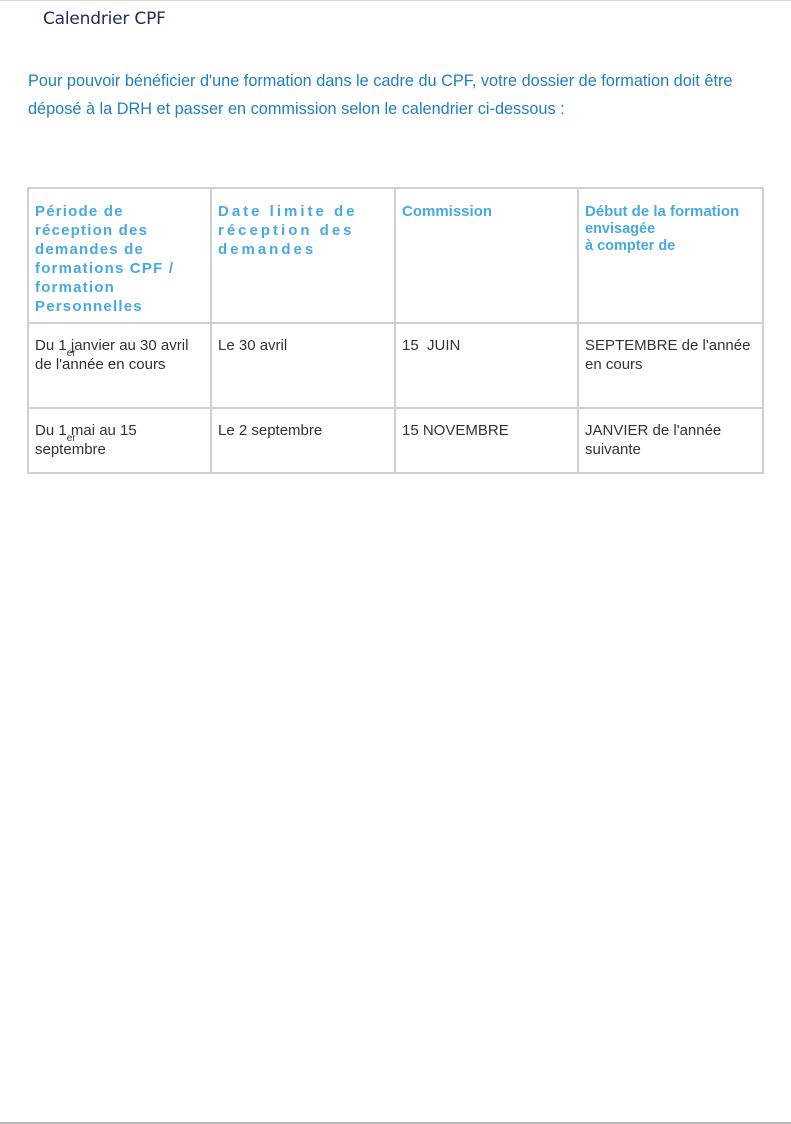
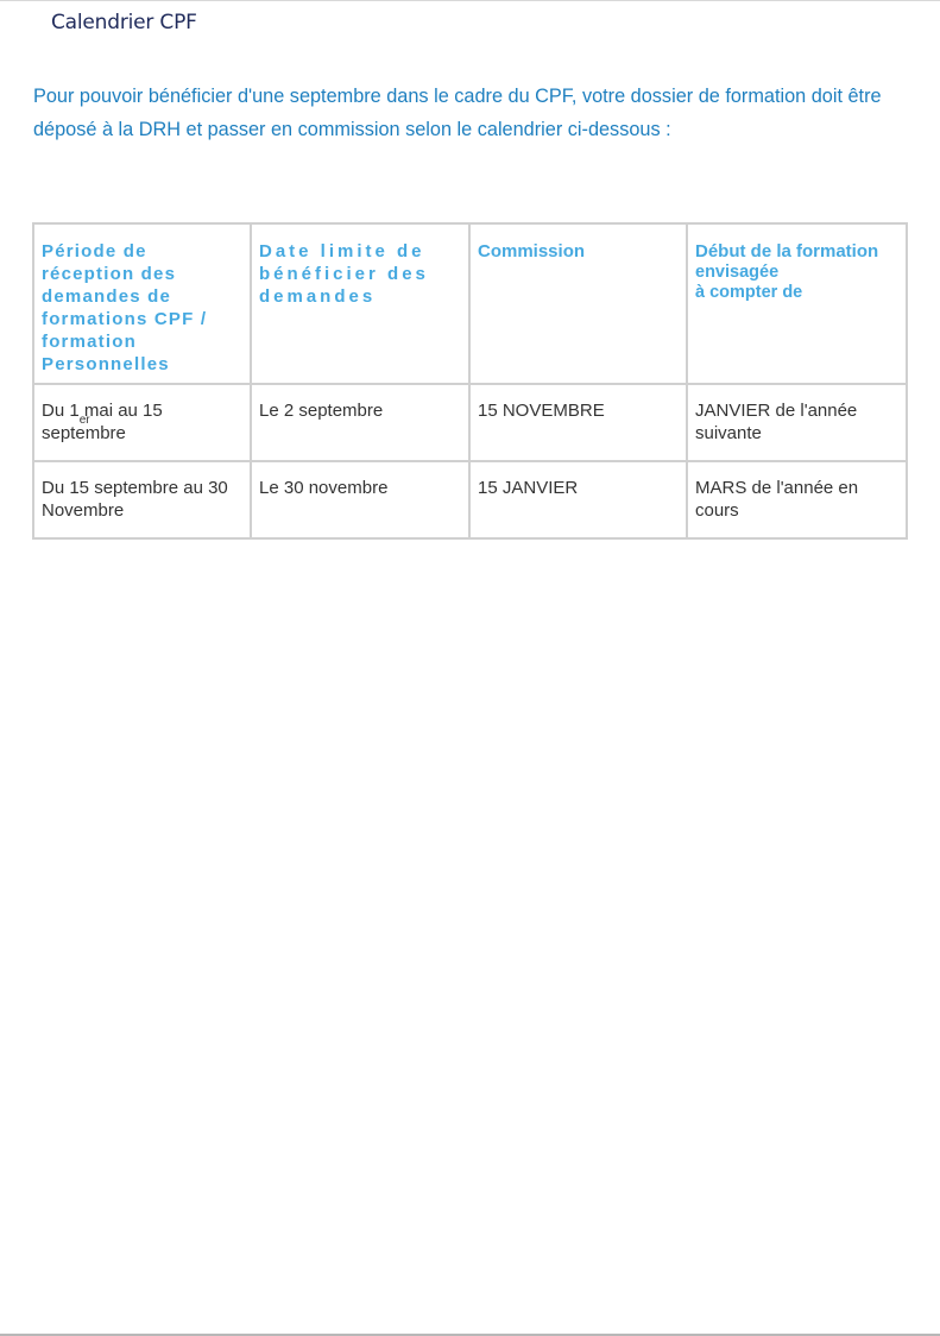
  Calendrier CPF
- Pour pouvoir bénéficier d'une formation dans le cadre du CPF, votre dossier de formation doit être déposé à la DRH et passer en commission selon le calendrier ci-dessous :
+ Pour pouvoir bénéficier d'une septembre dans le cadre du CPF, votre dossier de formation doit être déposé à la DRH et passer en commission selon le calendrier ci-dessous :
- Période de réception des demandes de formations CPF / formation Personnelles	Date limite de réception des demandes	Commission	Début de la formation envisagée à compter de
+ Période de réception des demandes de formations CPF / formation Personnelles	Date limite de bénéficier des demandes	Commission	Début de la formation envisagée à compter de
- Du 1er janvier au 30 avril de l'année en cours	Le 30 avril	15 JUIN	SEPTEMBRE de l'année en cours
  Du 1er mai au 15 septembre	Le 2 septembre	15 NOVEMBRE	JANVIER de l'année suivante
+ Du 15 septembre au 30 Novembre	Le 30 novembre	15 JANVIER	MARS de l'année en cours
